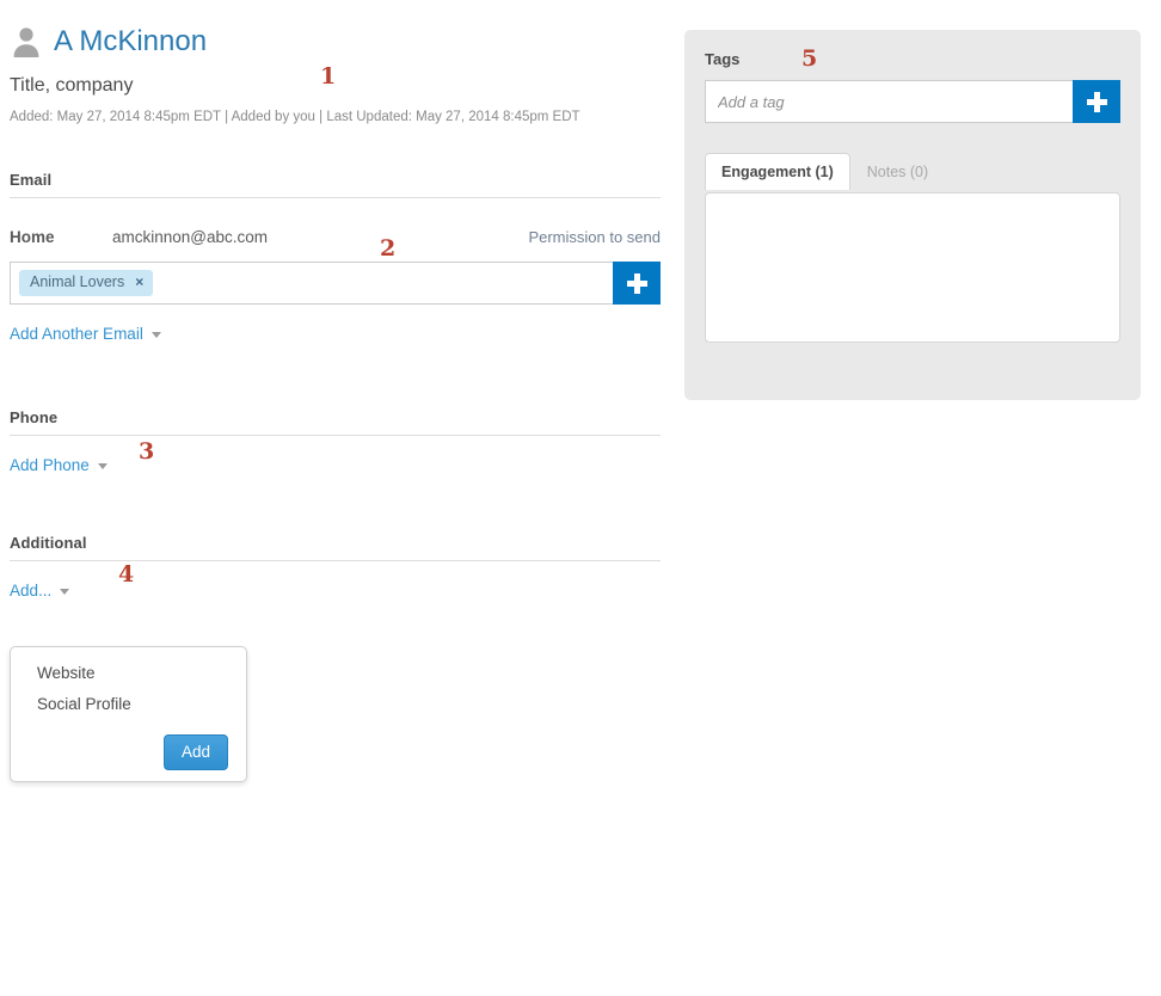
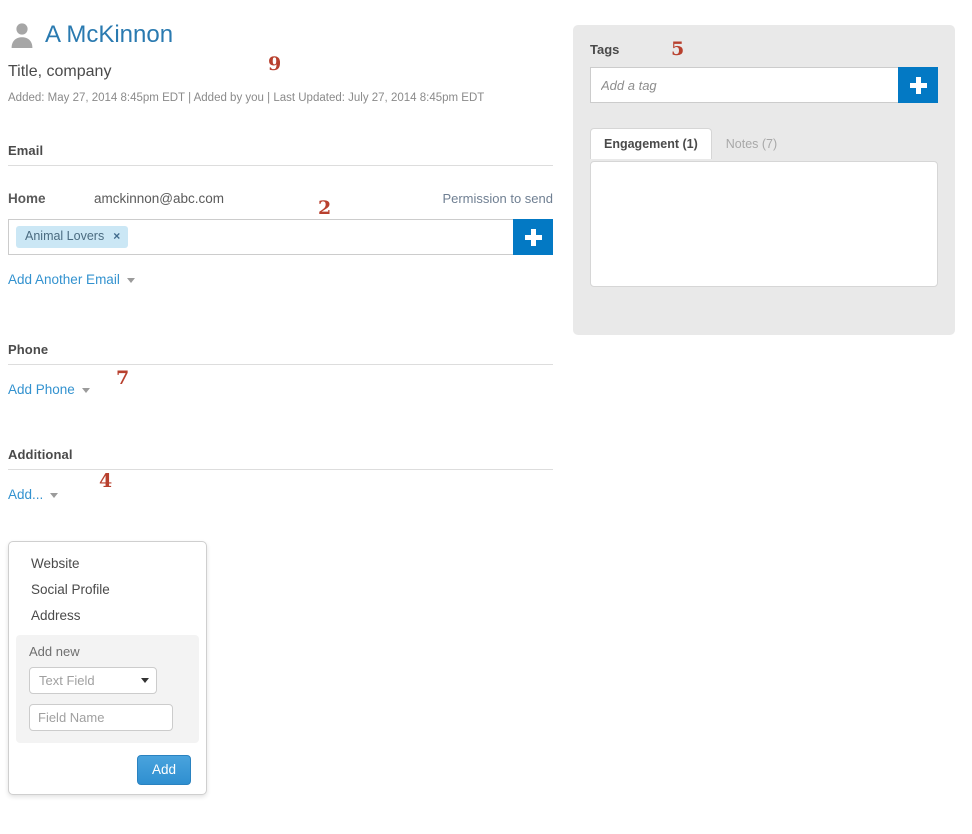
  A McKinnon
  Title, company
- Added: May 27, 2014 8:45pm EDT | Added by you | Last Updated: May 27, 2014 8:45pm EDT
+ Added: May 27, 2014 8:45pm EDT | Added by you | Last Updated: July 27, 2014 8:45pm EDT
  Email
  Home
  amckinnon@abc.com
  Permission to send
  Animal Lovers
  ×
  Add Another Email
  Phone
  Add Phone
  Additional
  Add...
  Website
  Social Profile
+ Address
+ Add new
+ Text Field
+ Field Name
  Add
  Tags
  Add a tag
  Engagement (1)
- Notes (0)
+ Notes (7)
- 1
+ 9
  2
- 3
+ 7
  4
  5
